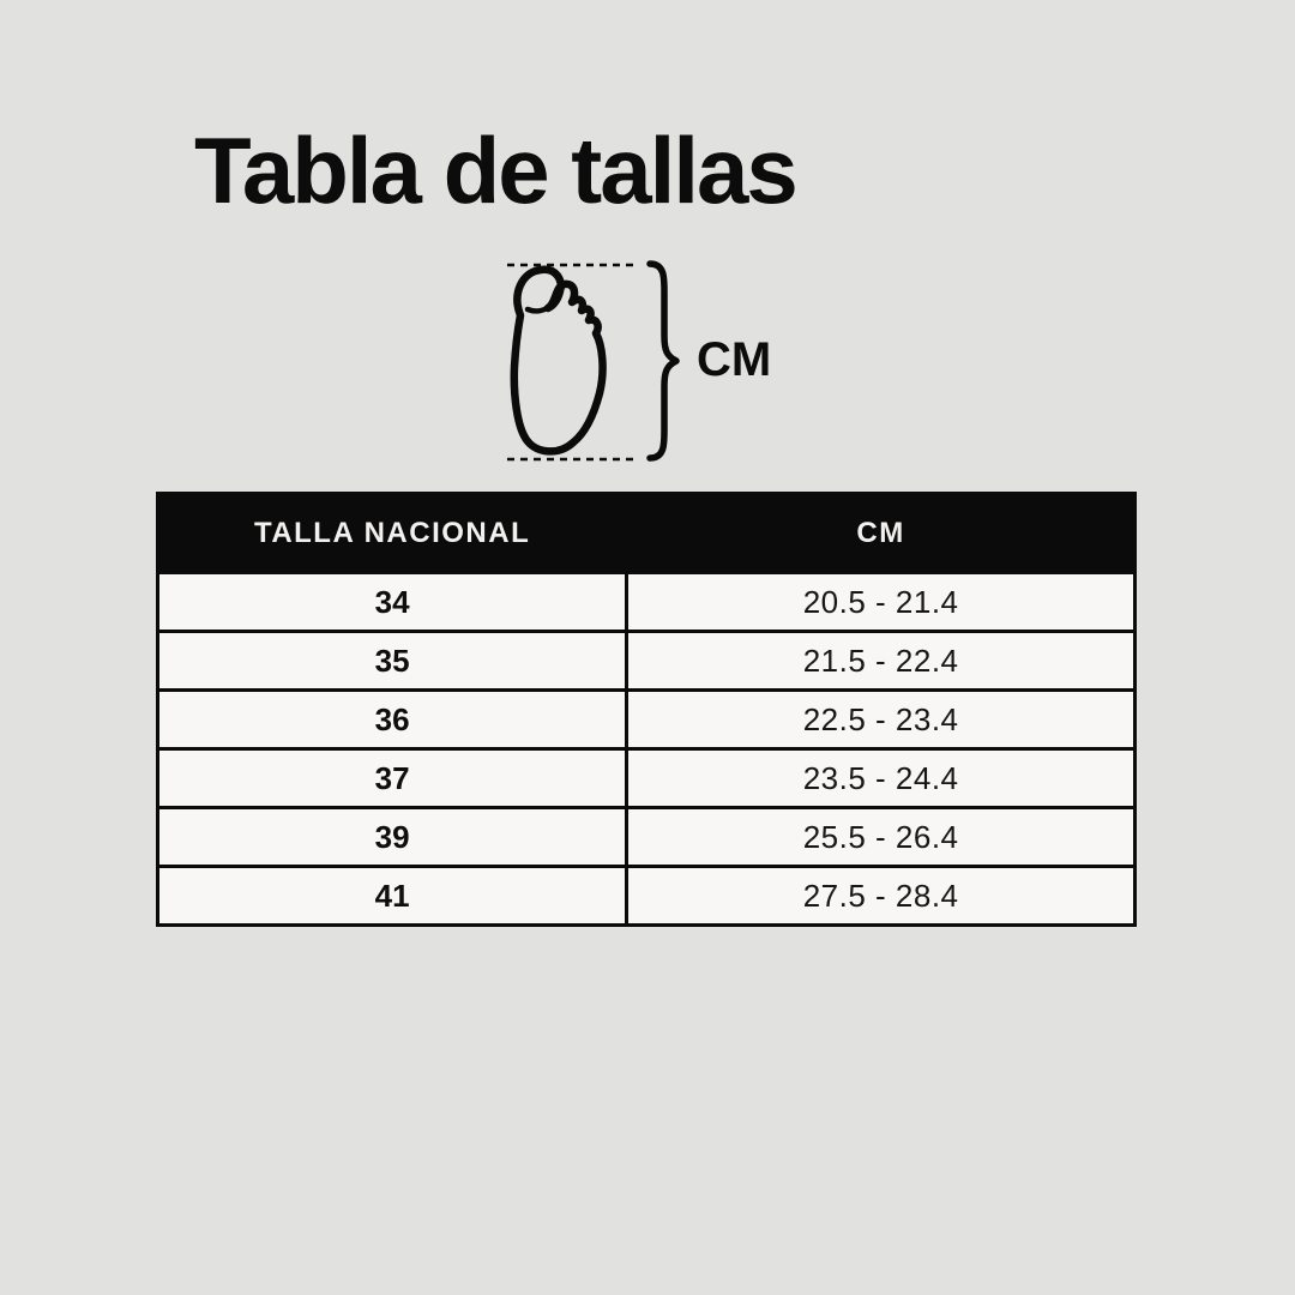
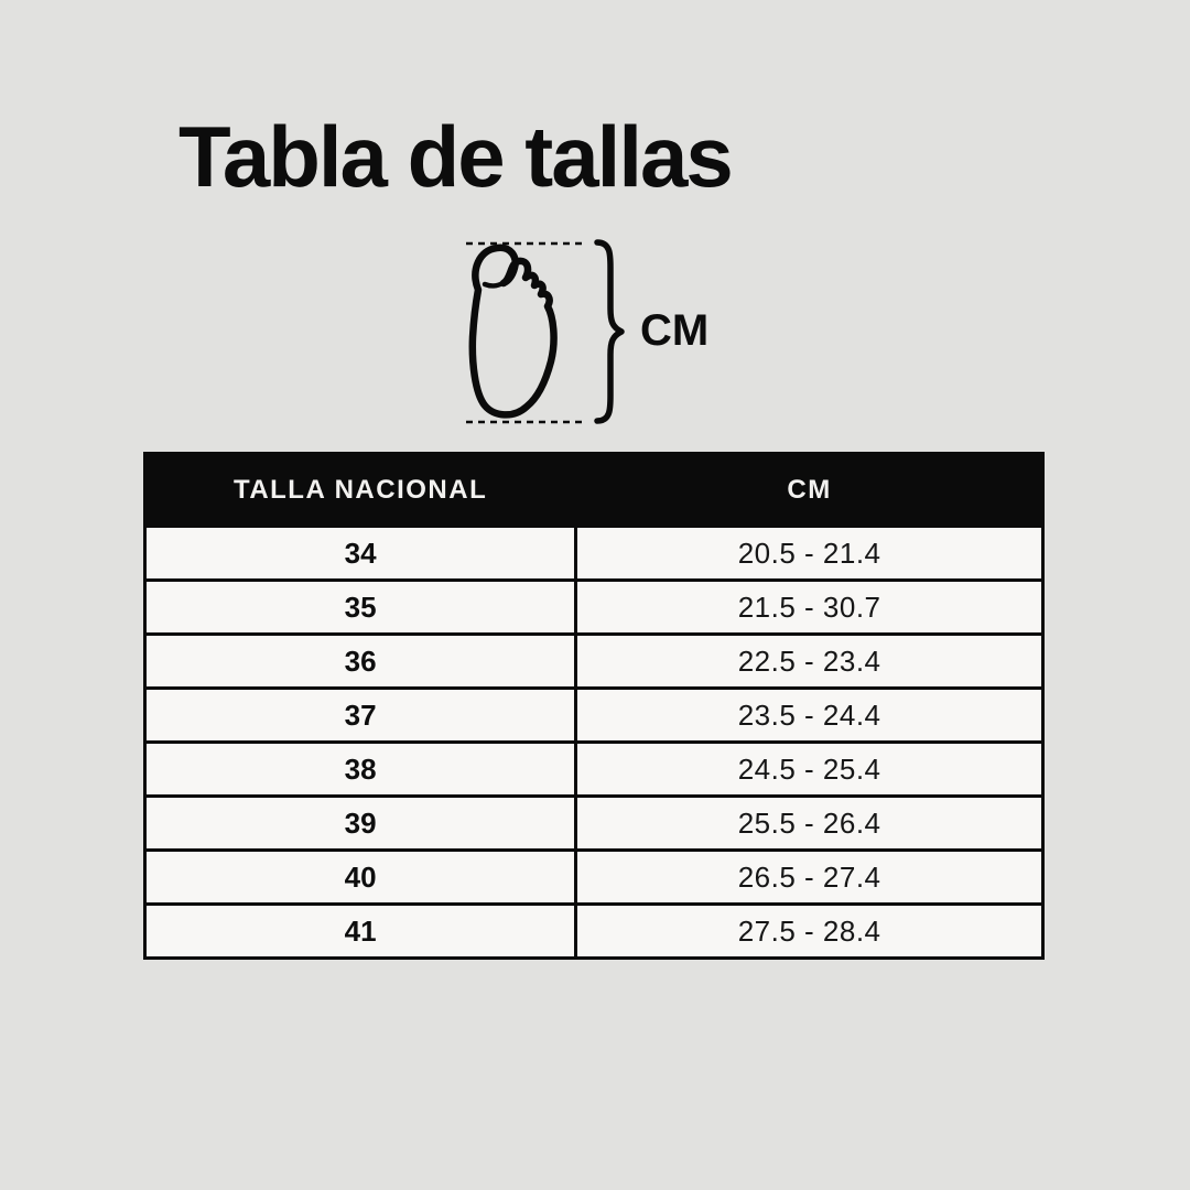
  Tabla de tallas
  CM
  TALLA NACIONAL	CM
  34	20.5 - 21.4
- 35	21.5 - 22.4
+ 35	21.5 - 30.7
  36	22.5 - 23.4
  37	23.5 - 24.4
+ 38	24.5 - 25.4
  39	25.5 - 26.4
+ 40	26.5 - 27.4
  41	27.5 - 28.4
